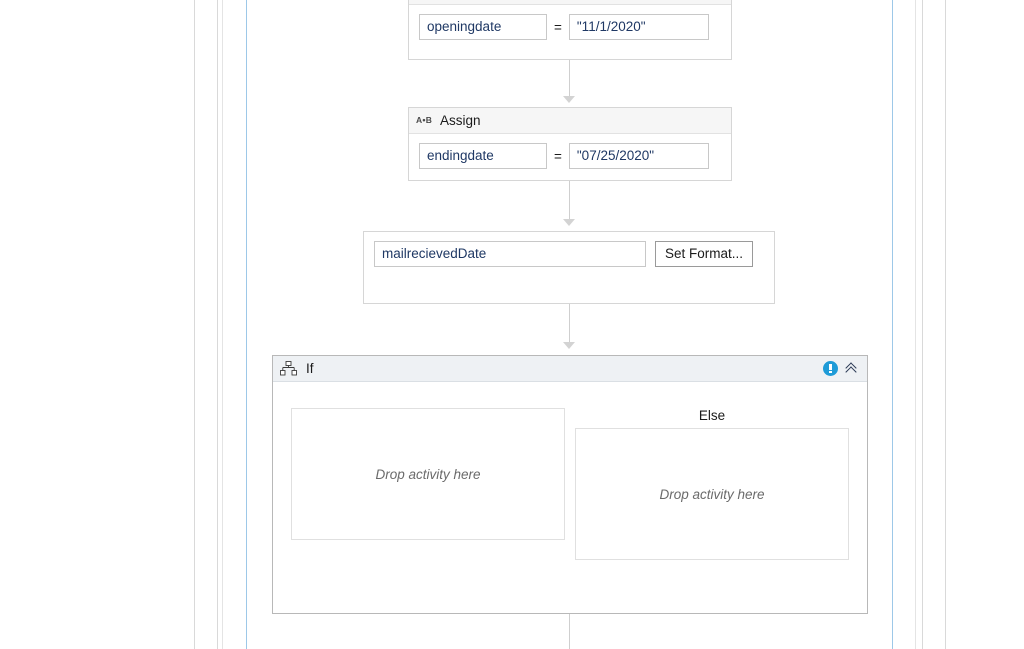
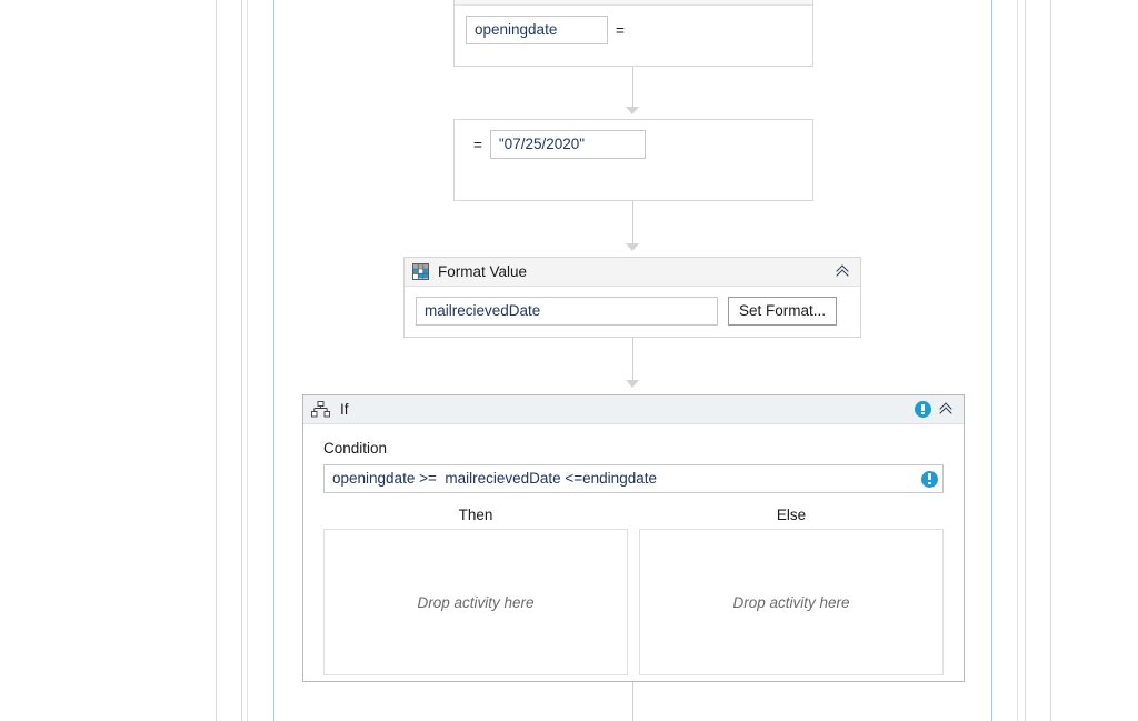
  openingdate
  =
- "11/1/2020"
- A•B
- Assign
- endingdate
  =
  "07/25/2020"
+ Format Value
  mailrecievedDate
  Set Format...
  If
+ Condition
+ openingdate >= mailrecievedDate <=endingdate
+ Then
  Drop activity here
  Else
  Drop activity here
